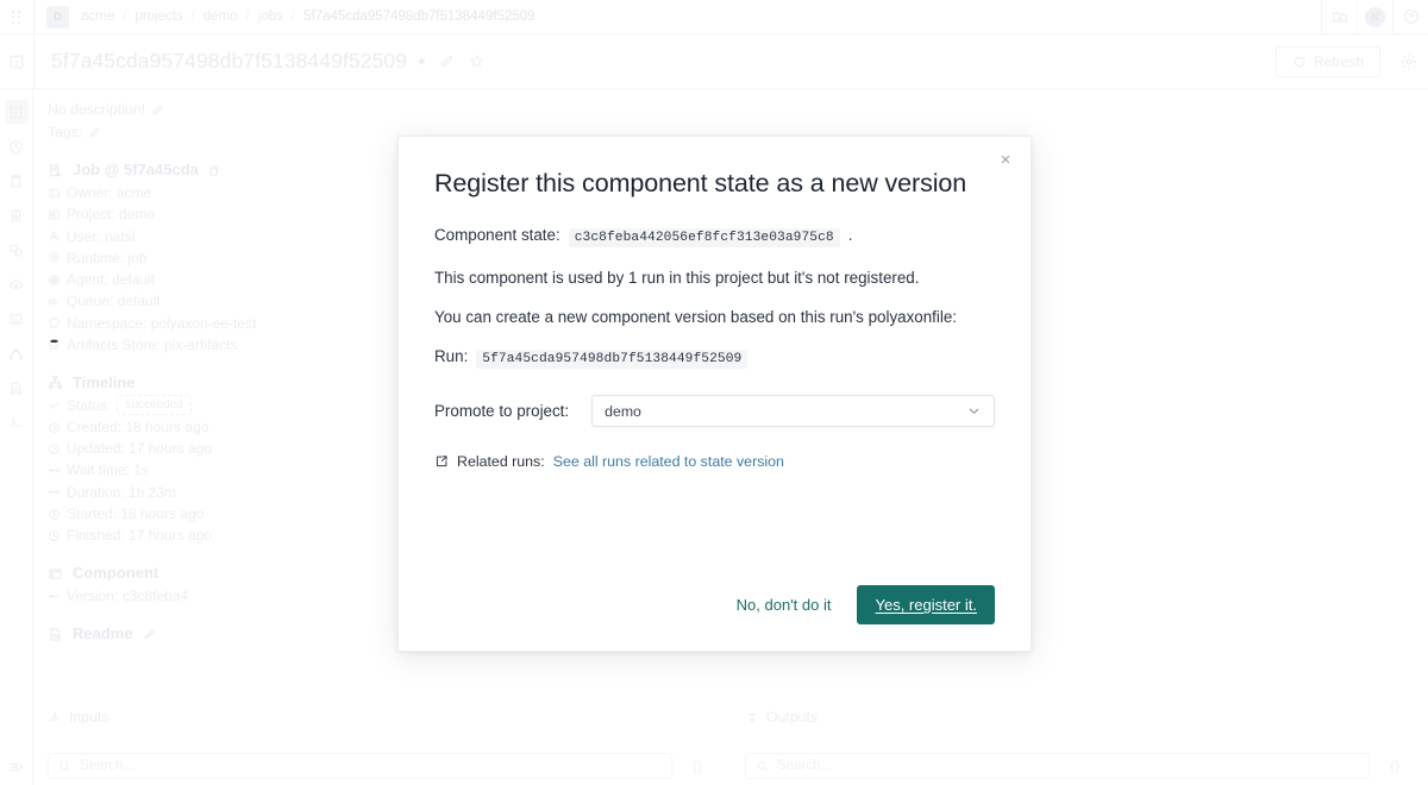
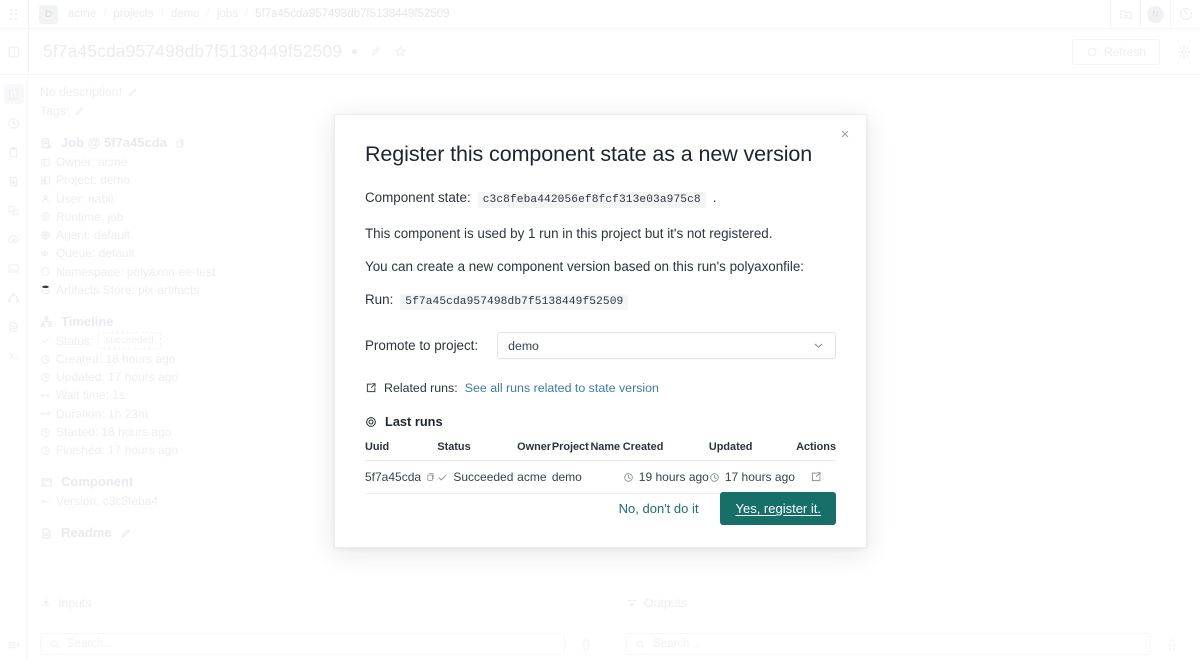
  5f7a45cda957498db7f5138449f52509
  ×
  Register this component state as a new version
  Component state:
  c3c8feba442056ef8fcf313e03a975c8
  .
  This component is used by 1 run in this project but it's not registered.
  You can create a new component version based on this run's polyaxonfile:
  Run:
  5f7a45cda957498db7f5138449f52509
  Promote to project:
  demo
  Related runs:
  See all runs related to state version
+ Last runs
+ Uuid	Status	Owner	Project	Name	Created	Updated	Actions
+ 5f7a45cda	Succeeded	acme	demo		19 hours ago	17 hours ago
  No, don't do it
  Yes, register it.
